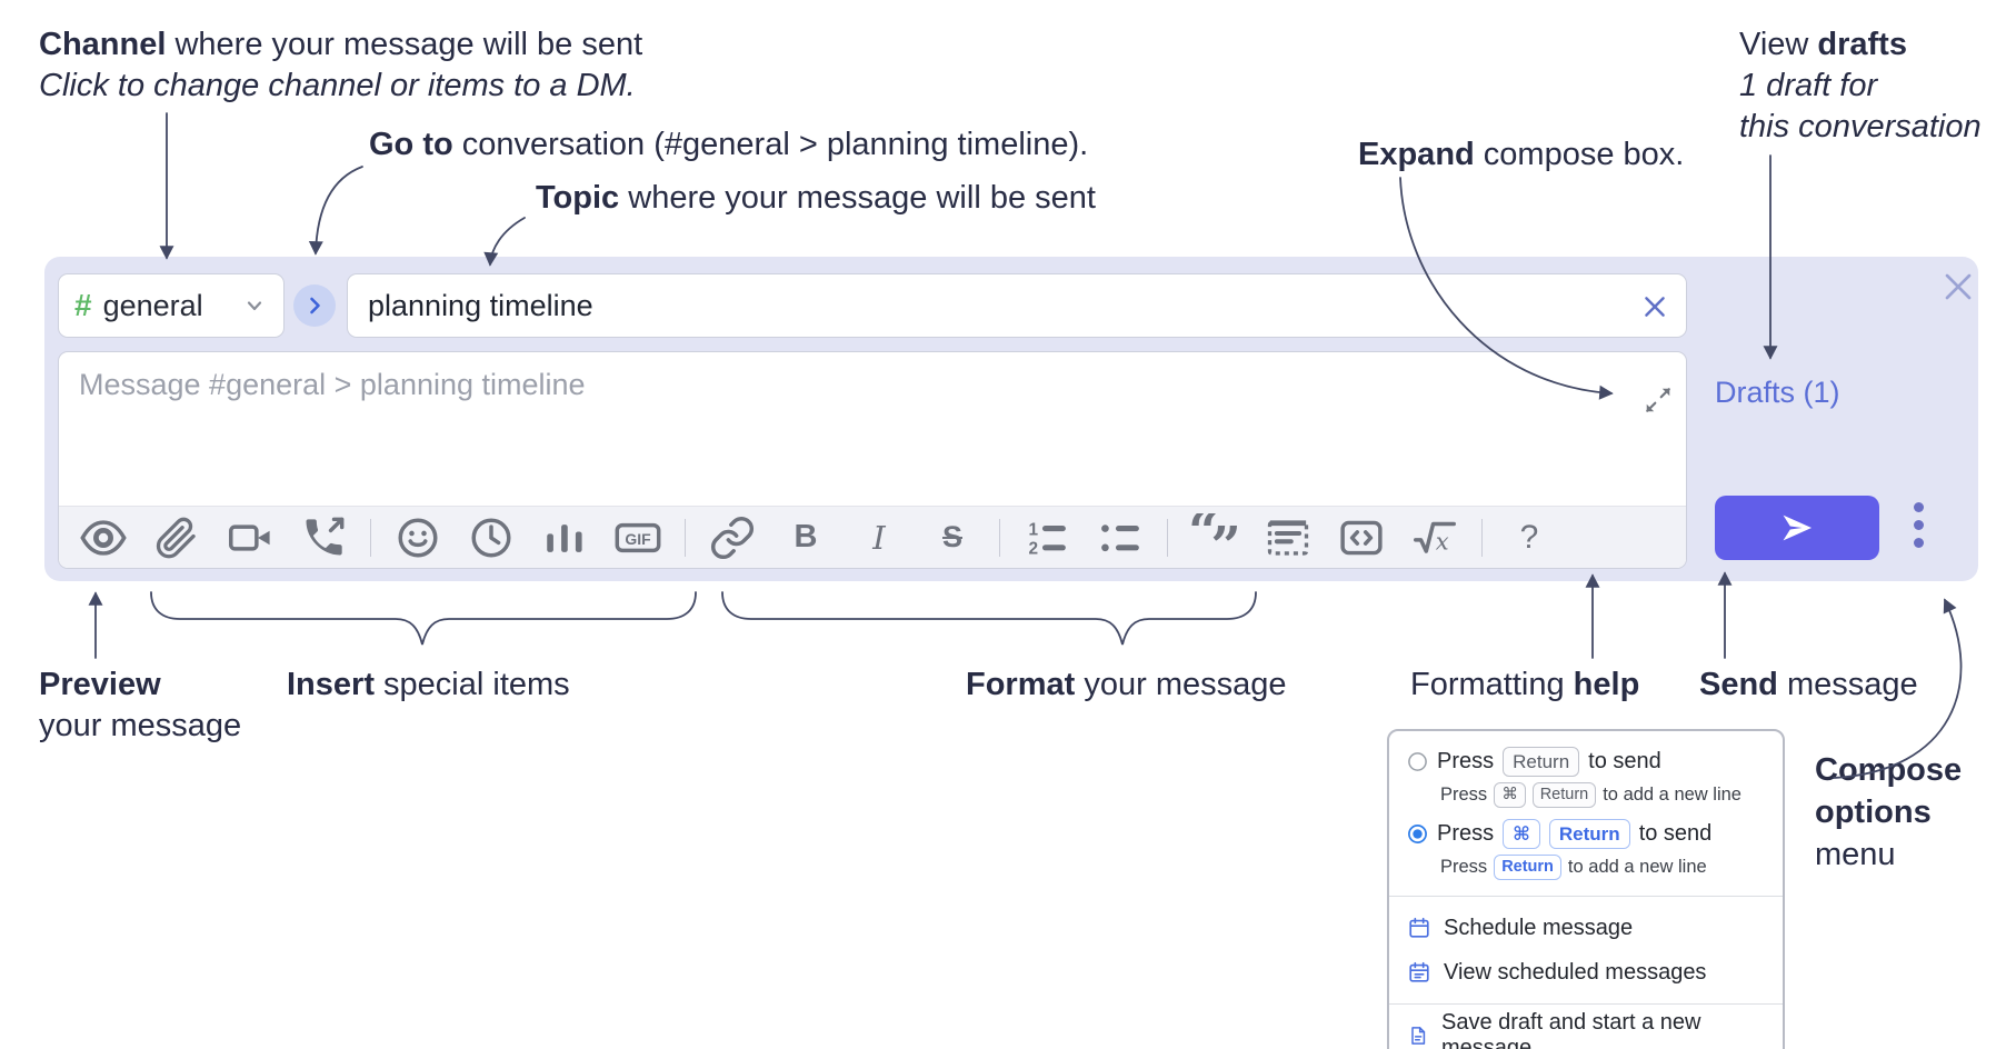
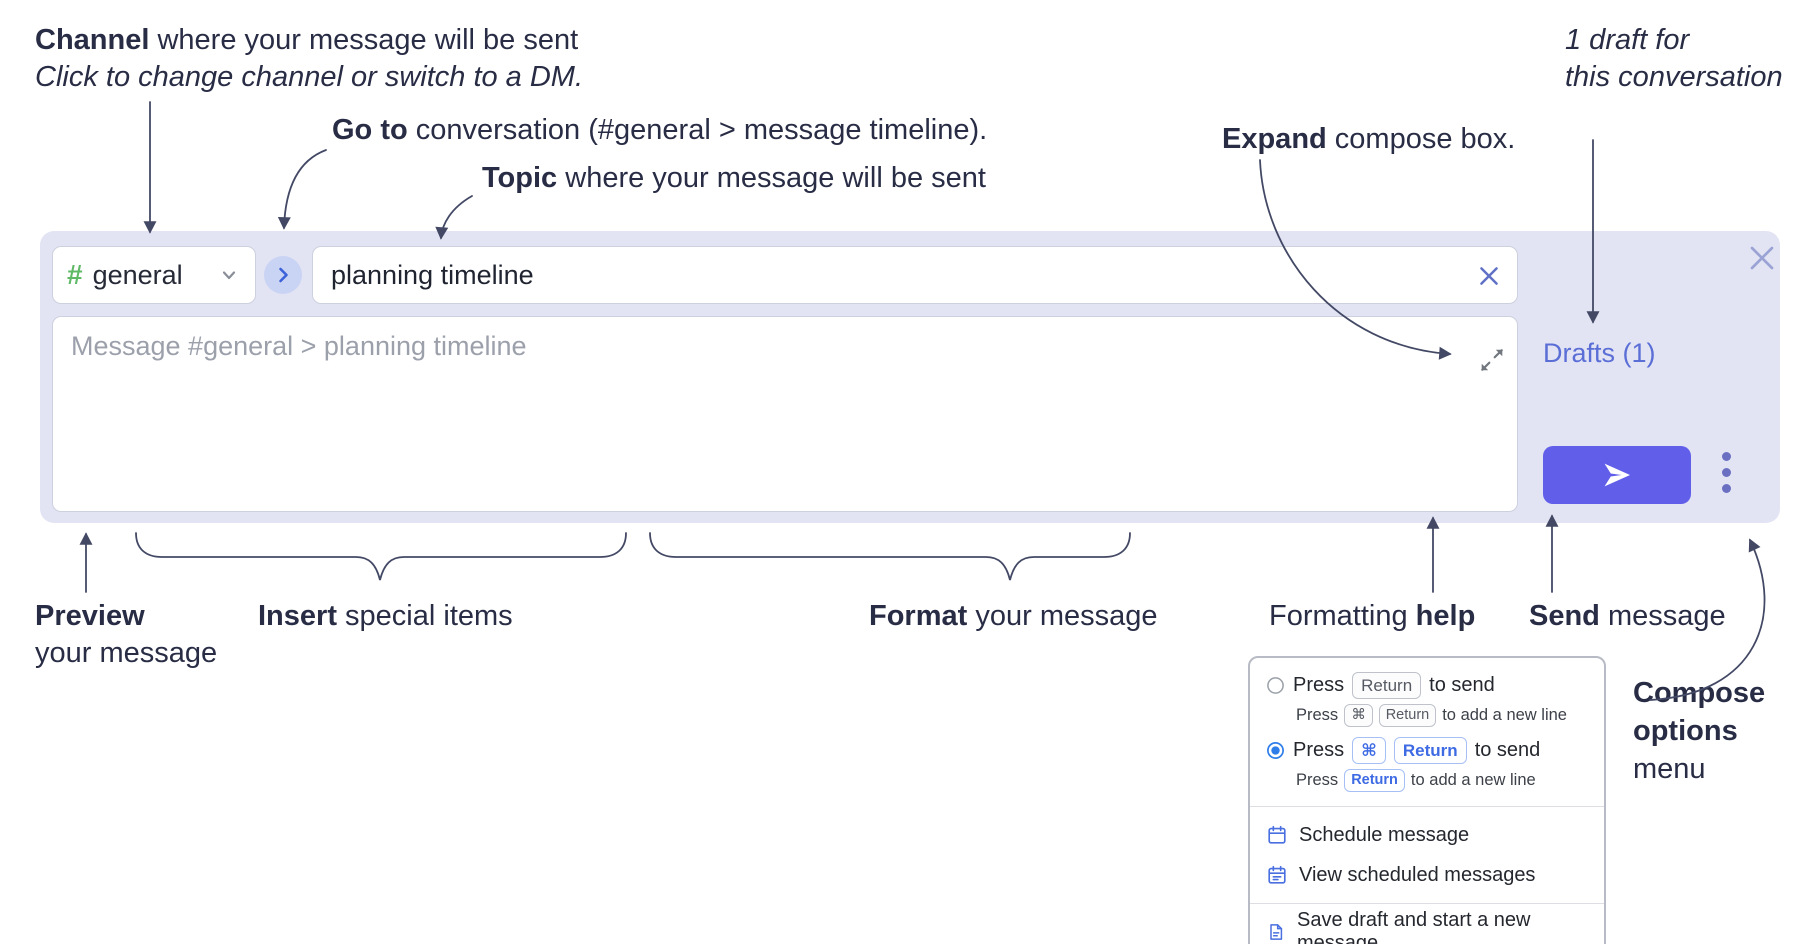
  Channel where your message will be sent
- Click to change channel or items to a DM.
+ Click to change channel or switch to a DM.
- Go to conversation (#general > planning timeline).
+ Go to conversation (#general > message timeline).
  Topic where your message will be sent
  Expand compose box.
- View drafts
  1 draft for
  this conversation
  #
  general
  planning timeline
  Message #general > planning timeline
- GIF
- B
- I
- S
- 1
- 2
- “
- ”
- x
- ?
  Drafts (1)
  Preview
  your message
  Insert special items
  Format your message
  Formatting help
  Send message
  Compose
  options
  menu
  Press
  Return
  to send
  Press
  ⌘
  Return
  to add a new line
  Press
  ⌘
  Return
  to send
  Press
  Return
  to add a new line
  Schedule message
  View scheduled messages
  Save draft and start a new message
